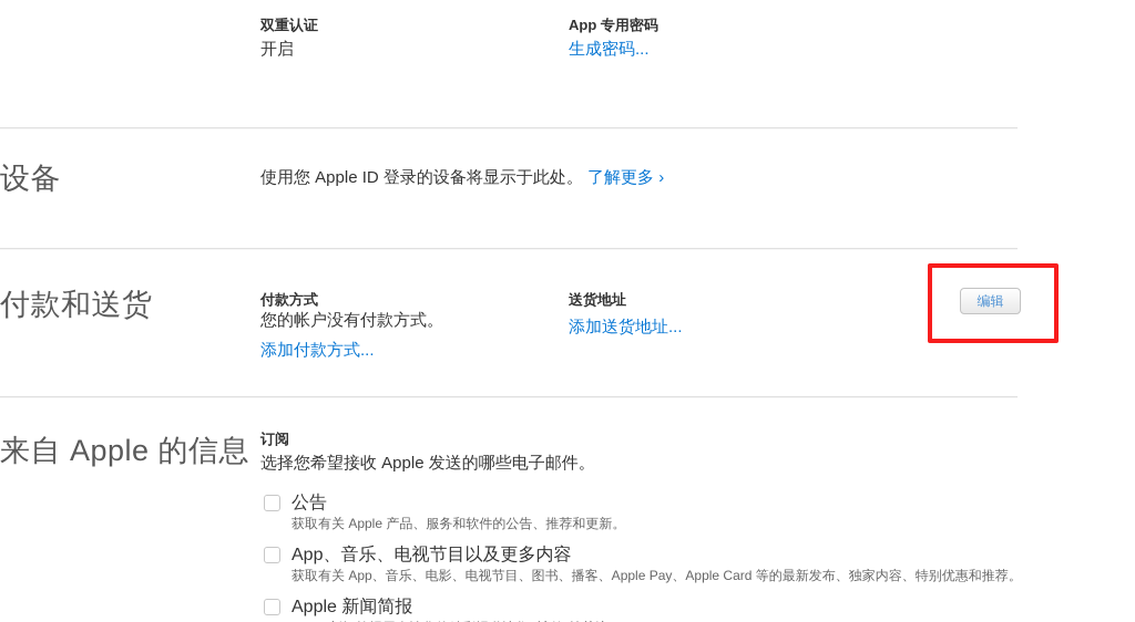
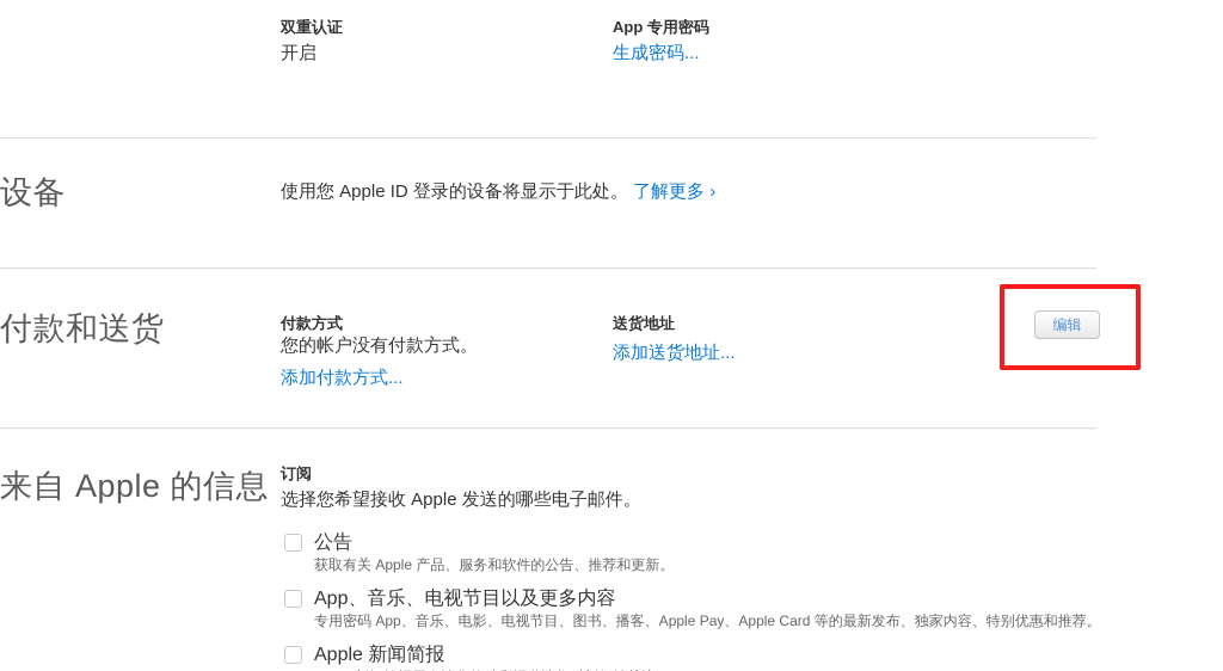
  双重认证
  开启
  App 专用密码
  生成密码...
  设备
  使用您 Apple ID 登录的设备将显示于此处。 了解更多 ›
  付款和送货
  付款方式
  您的帐户没有付款方式。
  添加付款方式...
  送货地址
  添加送货地址...
  编辑
  来自 Apple 的信息
  订阅
  选择您希望接收 Apple 发送的哪些电子邮件。
  公告
  获取有关 Apple 产品、服务和软件的公告、推荐和更新。
  App、音乐、电视节目以及更多内容
- 获取有关 App、音乐、电影、电视节目、图书、播客、Apple Pay、Apple Card 等的最新发布、独家内容、特别优惠和推荐。
+ 专用密码 App、音乐、电影、电视节目、图书、播客、Apple Pay、Apple Card 等的最新发布、独家内容、特别优惠和推荐。
  Apple 新闻简报
